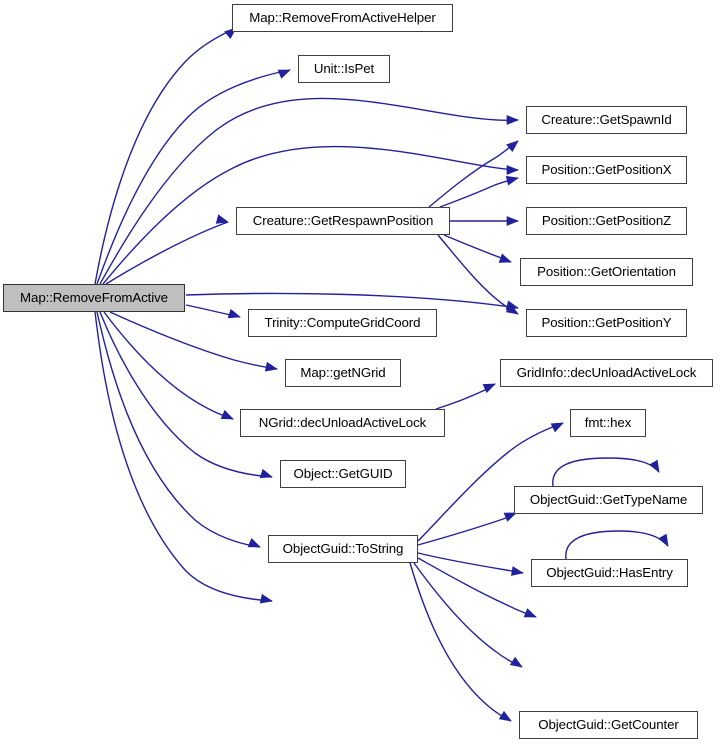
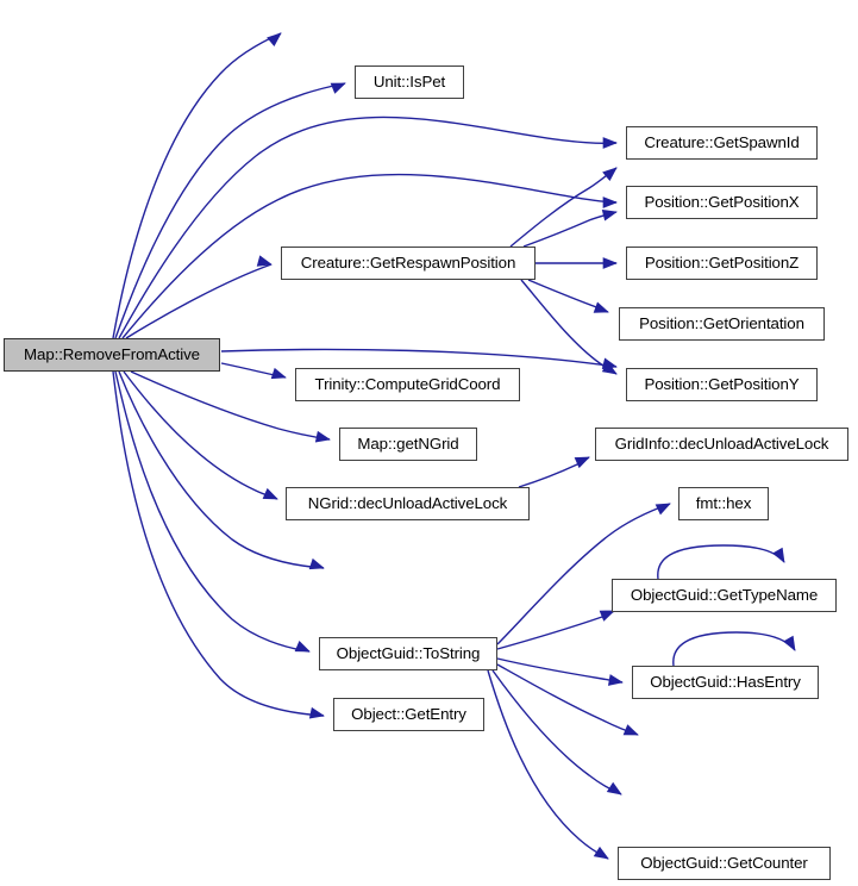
  Map::RemoveFromActive
- Map::RemoveFromActiveHelper
  Unit::IsPet
  Creature::GetSpawnId
  Position::GetPositionX
  Creature::GetRespawnPosition
  Position::GetPositionZ
  Position::GetOrientation
  Position::GetPositionY
  Trinity::ComputeGridCoord
  Map::getNGrid
  GridInfo::decUnloadActiveLock
  NGrid::decUnloadActiveLock
  fmt::hex
- Object::GetGUID
  ObjectGuid::GetTypeName
  ObjectGuid::ToString
  ObjectGuid::HasEntry
+ Object::GetEntry
  ObjectGuid::GetCounter
